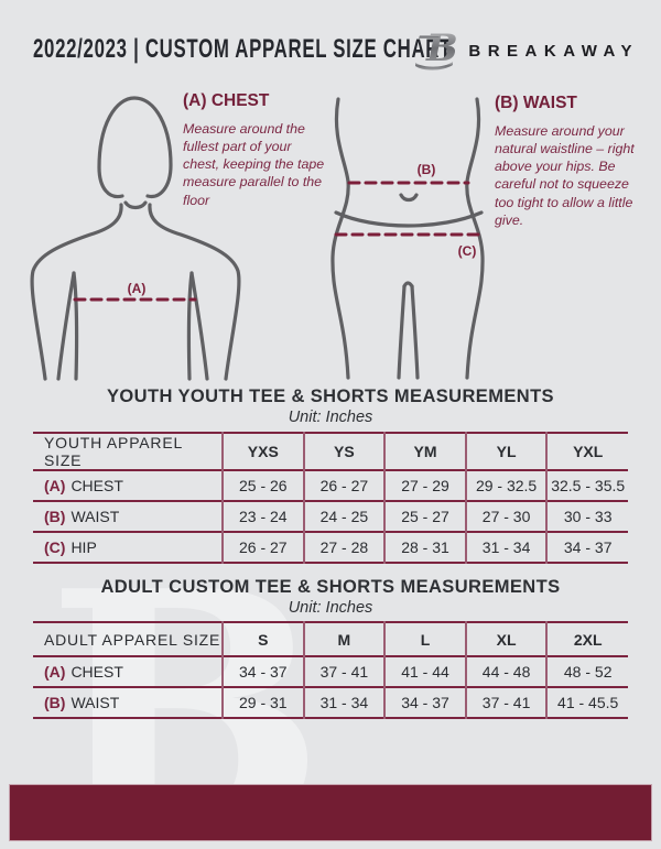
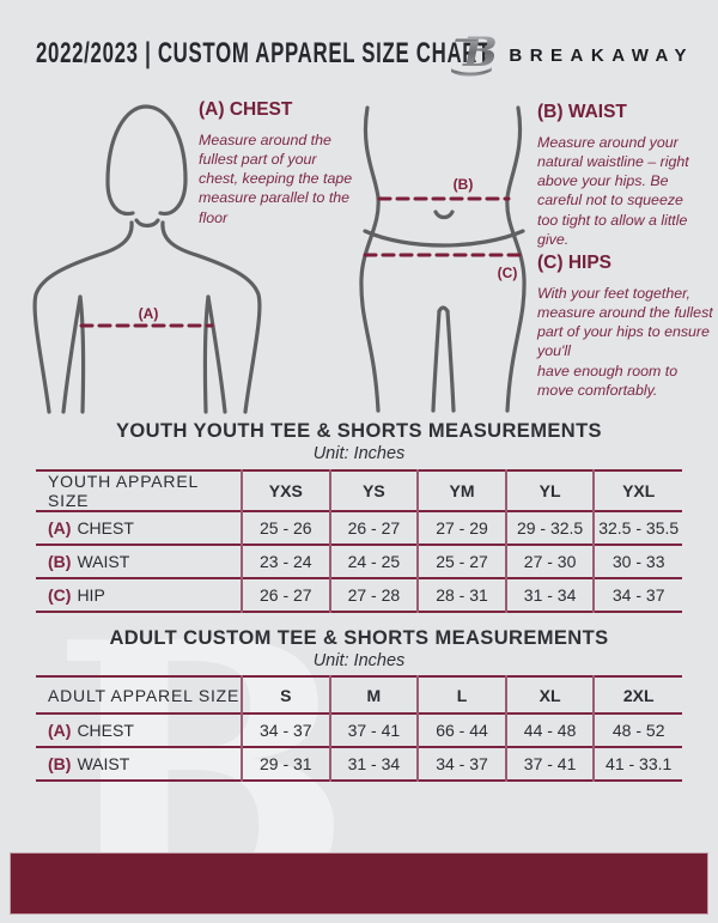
  B
  2022/2023 | CUSTOM APPAREL SIZE CHART
  B
  BREAKAWAY
  (A)
  (B)
  (C)
  (A) CHEST
  Measure around the fullest part of your chest, keeping the tape measure parallel to the floor
  (B) WAIST
  Measure around your natural waistline – right above your hips. Be careful not to squeeze too tight to allow a little give.
+ (C) HIPS
+ With your feet together, measure around the fullest part of your hips to ensure you'll
+ have enough room to move comfortably.
  YOUTH YOUTH TEE & SHORTS MEASUREMENTS
  Unit: Inches
  YOUTH APPAREL SIZE	YXS	YS	YM	YL	YXL
  (A) CHEST	25 - 26	26 - 27	27 - 29	29 - 32.5	32.5 - 35.5
  (B) WAIST	23 - 24	24 - 25	25 - 27	27 - 30	30 - 33
  (C) HIP	26 - 27	27 - 28	28 - 31	31 - 34	34 - 37
  ADULT CUSTOM TEE & SHORTS MEASUREMENTS
  Unit: Inches
  ADULT APPAREL SIZE	S	M	L	XL	2XL
- (A) CHEST	34 - 37	37 - 41	41 - 44	44 - 48	48 - 52
+ (A) CHEST	34 - 37	37 - 41	66 - 44	44 - 48	48 - 52
- (B) WAIST	29 - 31	31 - 34	34 - 37	37 - 41	41 - 45.5
+ (B) WAIST	29 - 31	31 - 34	34 - 37	37 - 41	41 - 33.1
